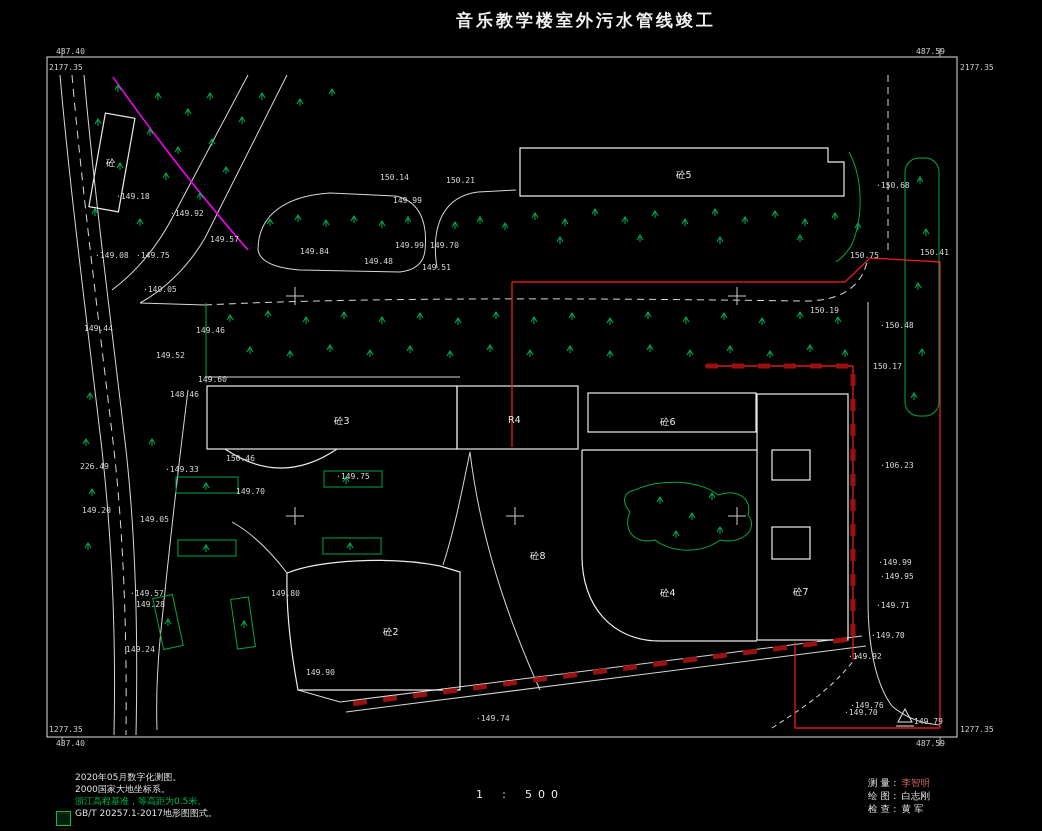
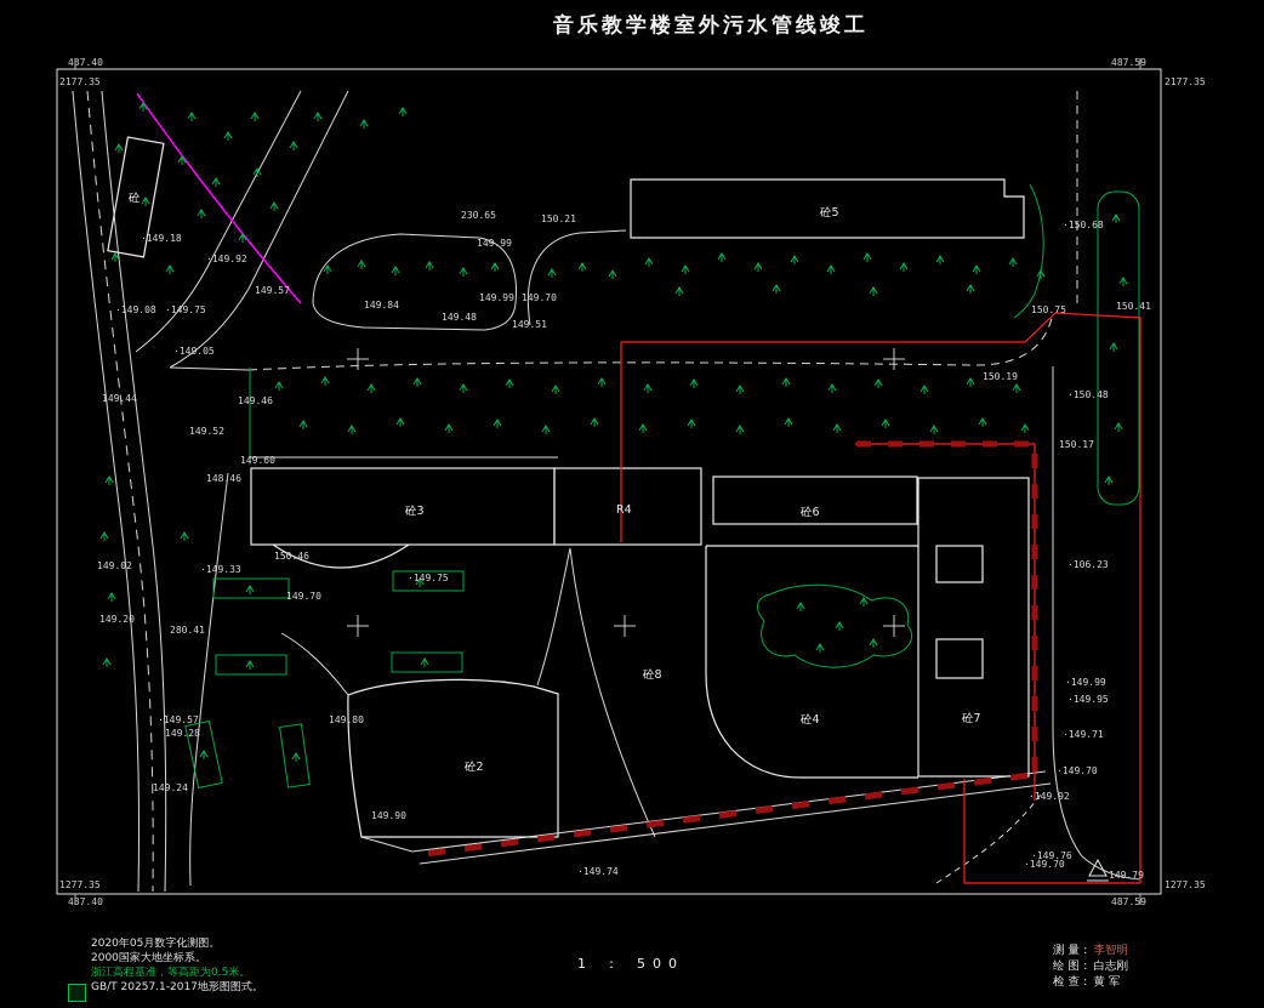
  音乐教学楼室外污水管线竣工
  437.40
  2177.35
  487.59
  2177.35
  1277.35
  437.40
  1277.35
  487.59
  ·149.18
  ·149.92
  149.57
  149.84
  ·149.08
  ·149.75
  ·149.05
  149.44
  149.52
  149.46
  148.46
  149.60
- 226.49
+ 149.02
  149.20
- 149.05
+ 280.41
  ·149.33
  149.70
  ·149.75
  150.46
  ·149.57
  149.28
  149.24
  149.80
  149.90
  ·149.74
- 150.14
+ 230.65
  149.99
  150.21
  149.99
  149.70
  149.51
  149.48
  ·150.68
  150.41
  150.75
  150.19
  ·150.48
  150.17
  ·106.23
  ·149.99
  ·149.95
  ·149.71
  ·149.70
  ·149.92
  ·149.76
  ·149.70
  149.79
  砼5
  砼3
  砼6
  砼7
  砼4
  砼8
  砼2
  砼
  R4
  2020年05月数字化测图。
  2000国家大地坐标系。
  浙江高程基准，等高距为0.5米。
  GB/T 20257.1-2017地形图图式。
  1 ： 500
  测 量： 李智明
  绘 图： 白志刚
  检 查： 黄 军
